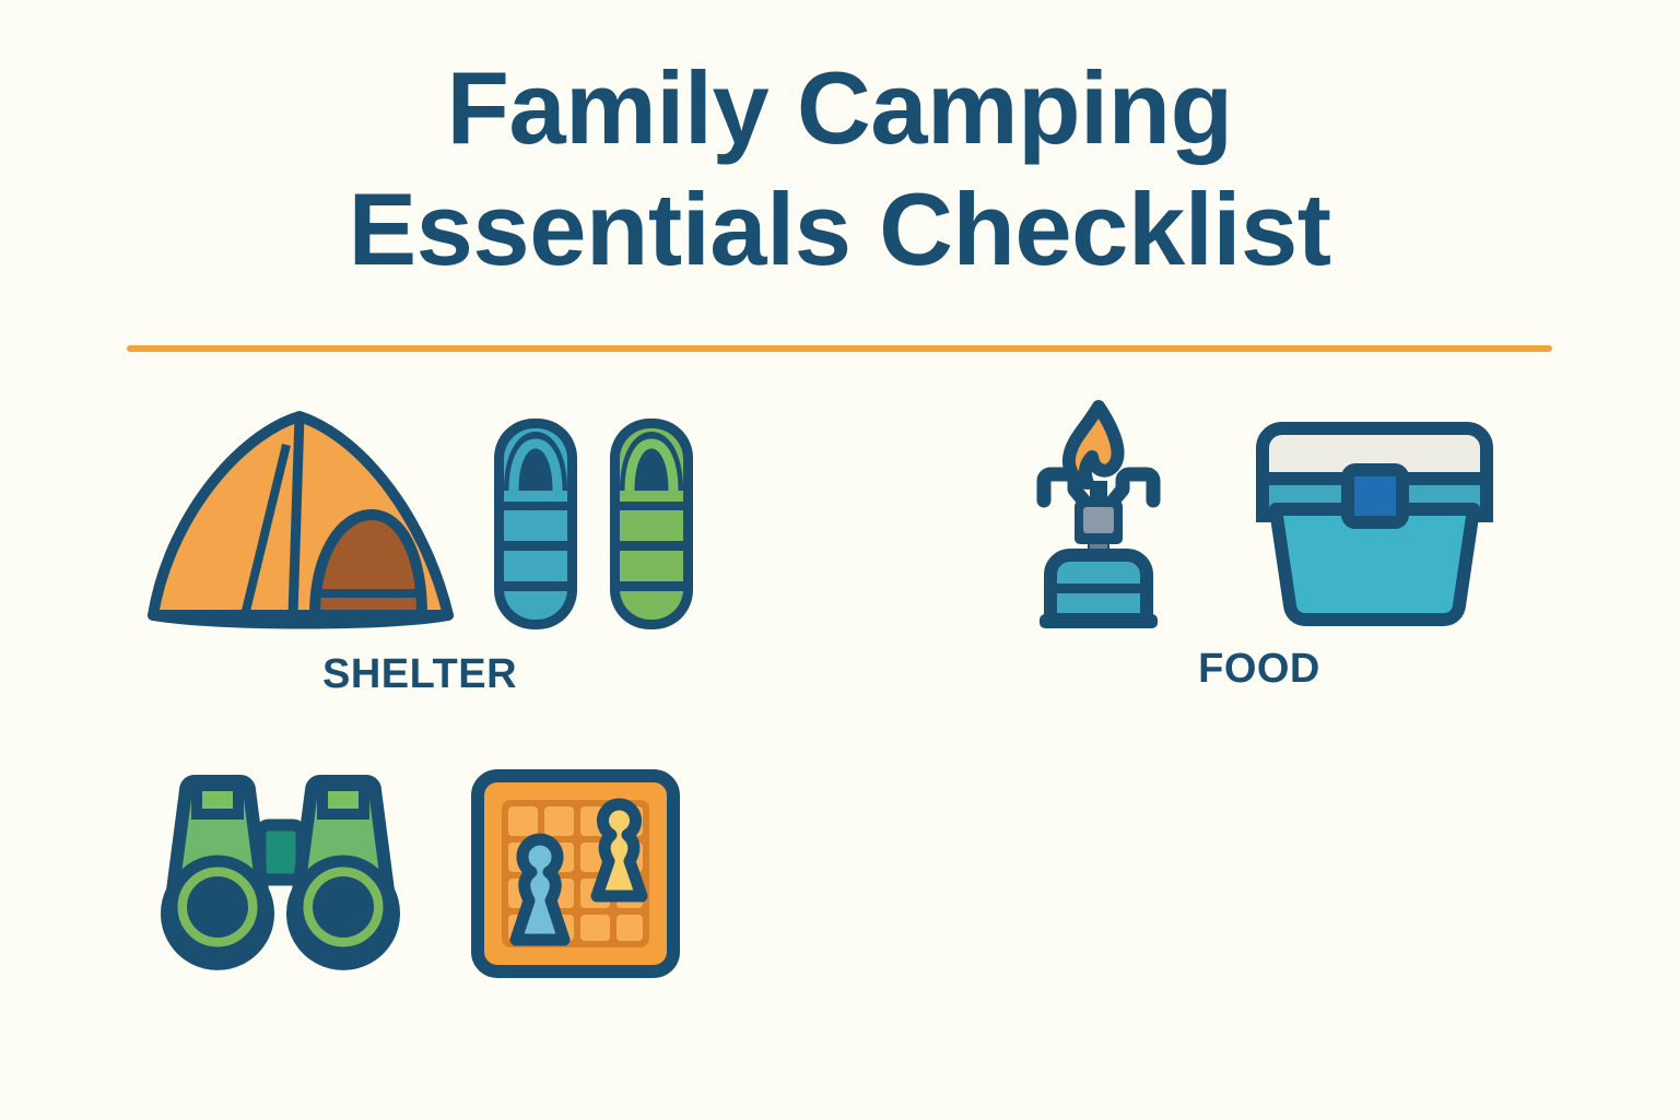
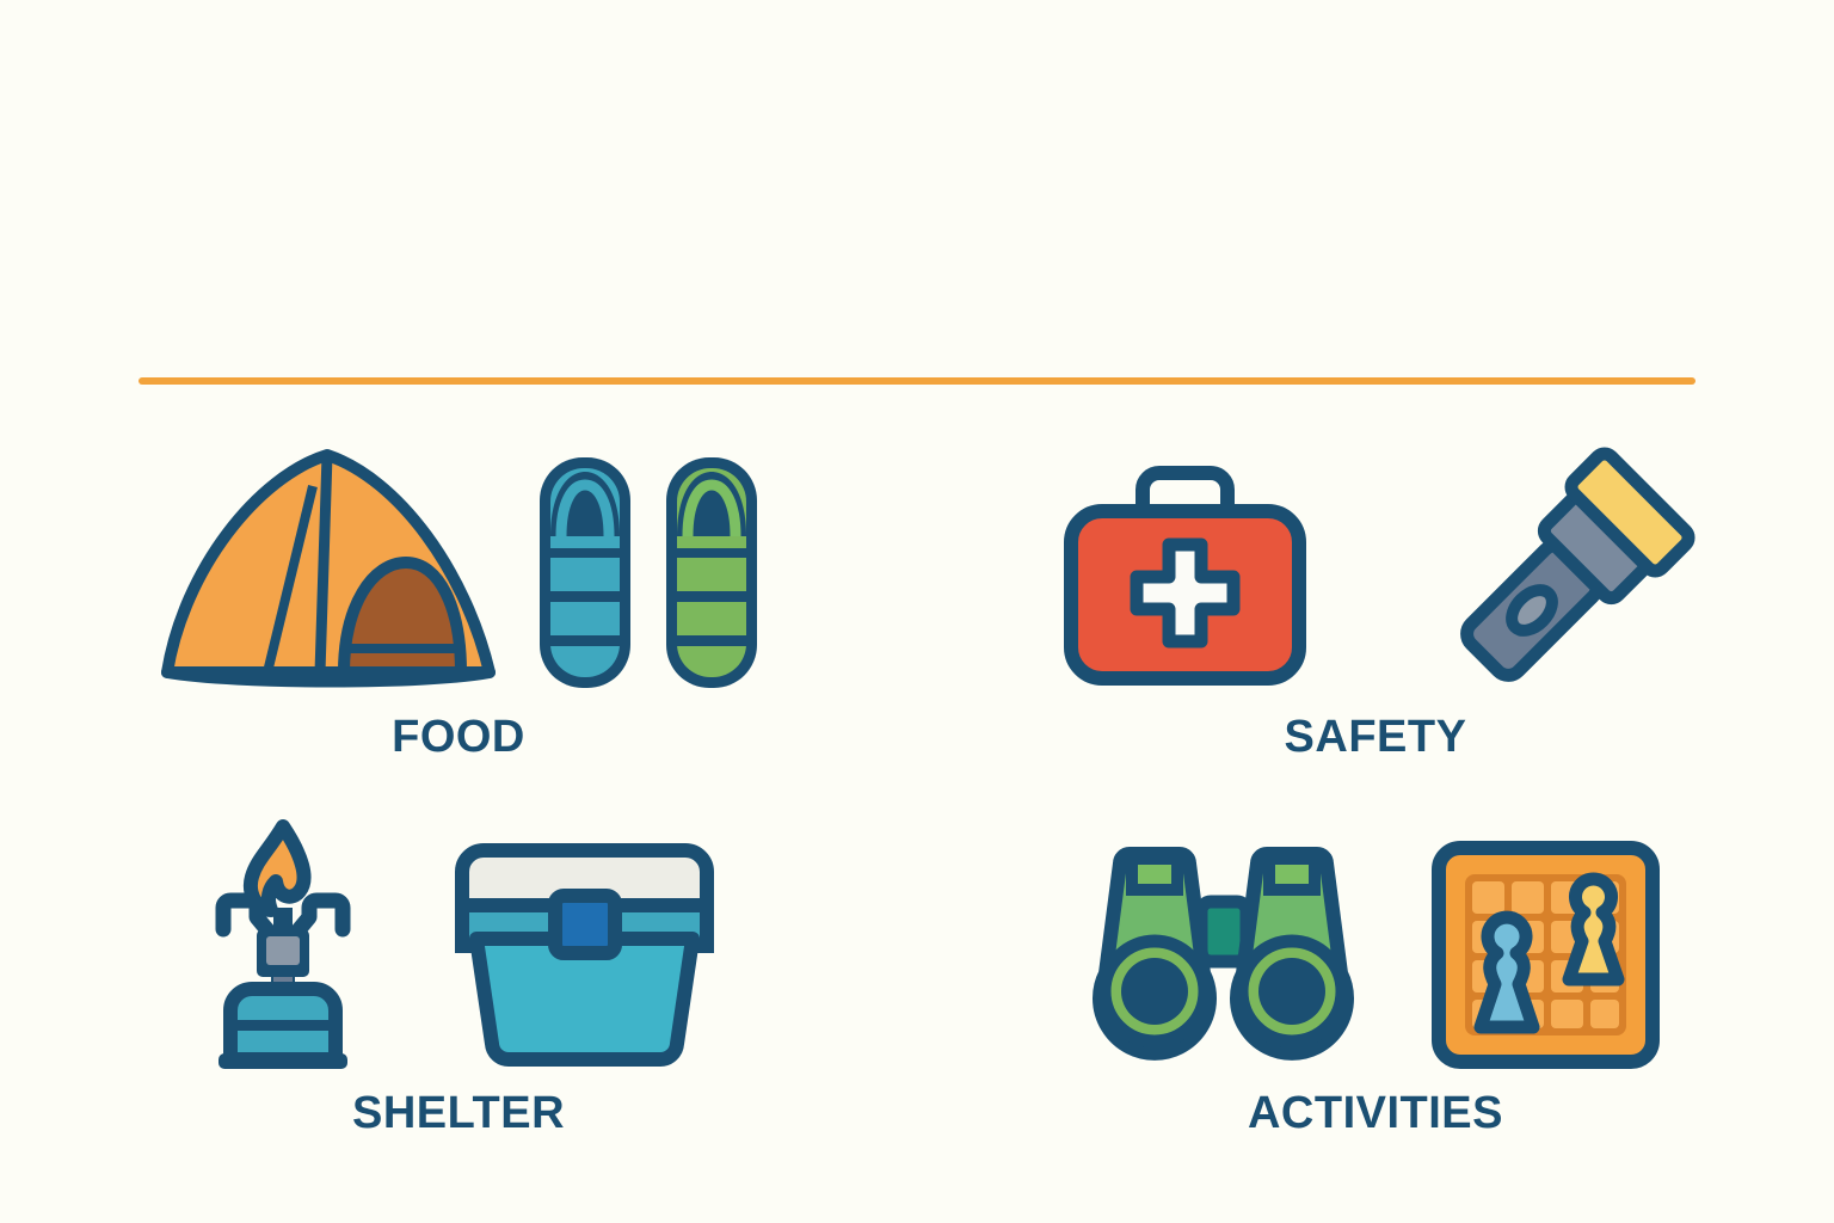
- Family Camping
- Essentials Checklist
- SHELTER
+ FOOD
+ SAFETY
- FOOD
+ SHELTER
+ ACTIVITIES
